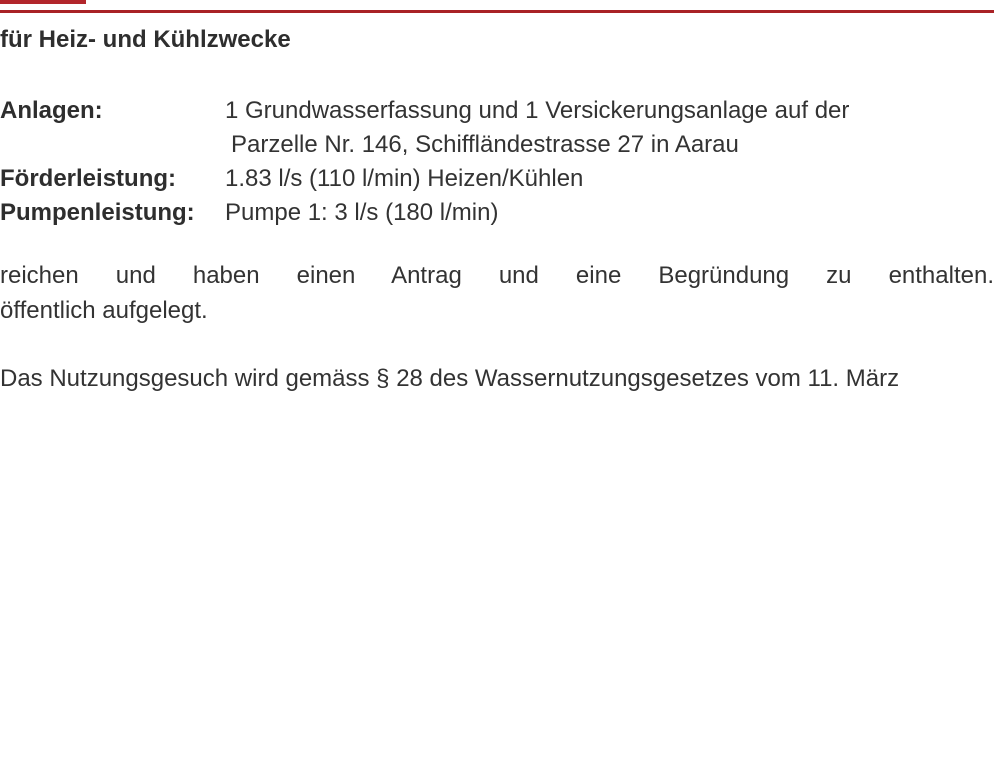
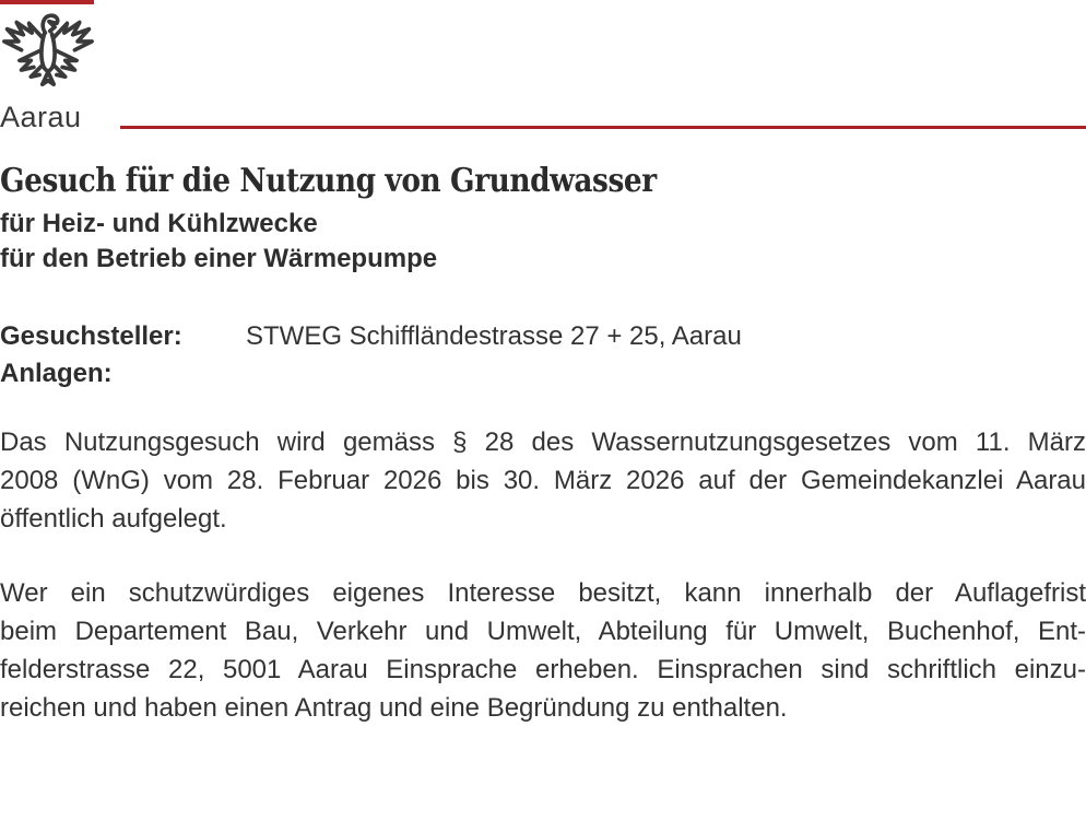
+ Aarau
+ Gesuch für die Nutzung von Grundwasser
  für Heiz- und Kühlzwecke
+ für den Betrieb einer Wärmepumpe
+ Gesuchsteller:
+ STWEG Schiffländestrasse 27 + 25, Aarau
  Anlagen:
- 1 Grundwasserfassung und 1 Versickerungsanlage auf der
- Parzelle Nr. 146, Schiffländestrasse 27 in Aarau
- Förderleistung:
- 1.83 l/s (110 l/min) Heizen/Kühlen
- Pumpenleistung:
- Pumpe 1: 3 l/s (180 l/min)
- reichen und haben einen Antrag und eine Begründung zu enthalten.
+ Das Nutzungsgesuch wird gemäss § 28 des Wassernutzungsgesetzes vom 11. März
+ 2008 (WnG) vom 28. Februar 2026 bis 30. März 2026 auf der Gemeindekanzlei Aarau
  öffentlich aufgelegt.
+ Wer ein schutzwürdiges eigenes Interesse besitzt, kann innerhalb der Auflagefrist
+ beim Departement Bau, Verkehr und Umwelt, Abteilung für Umwelt, Buchenhof, Ent-
+ felderstrasse 22, 5001 Aarau Einsprache erheben. Einsprachen sind schriftlich einzu-
- Das Nutzungsgesuch wird gemäss § 28 des Wassernutzungsgesetzes vom 11. März
+ reichen und haben einen Antrag und eine Begründung zu enthalten.
